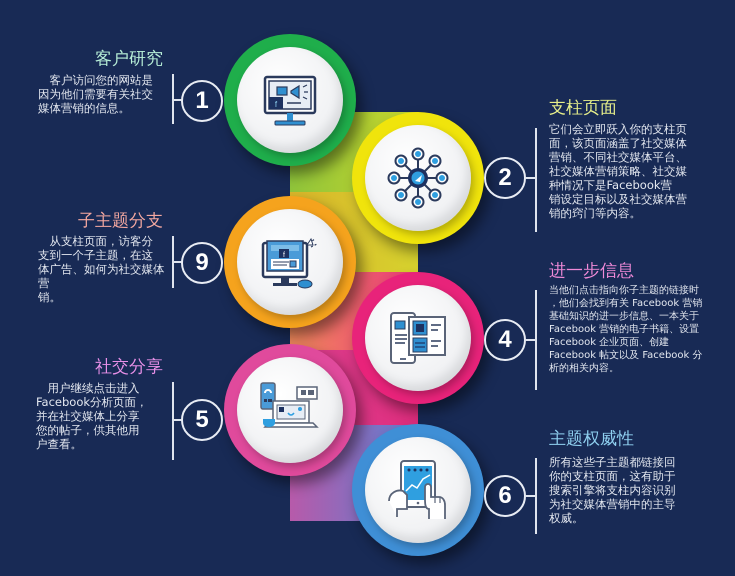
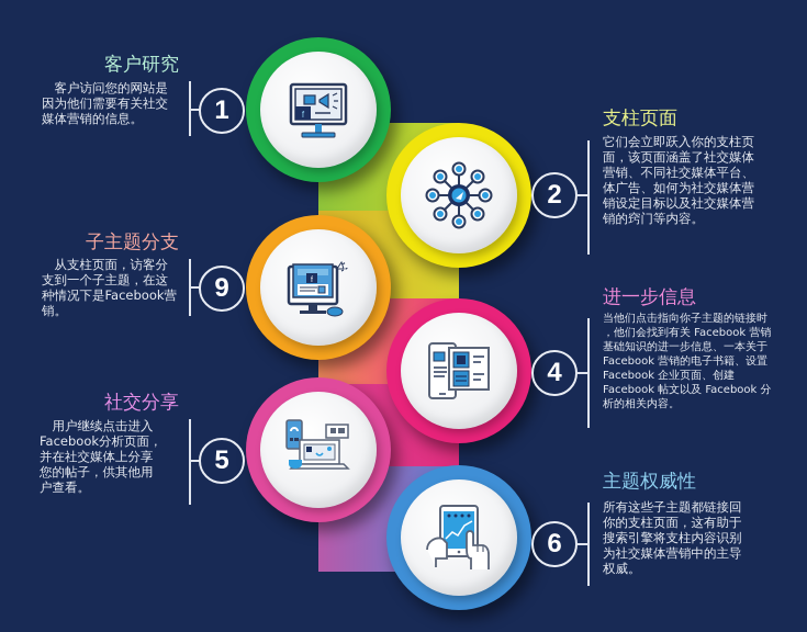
  f
  1
  9
  5
  2
  4
  6
  客户研究
  客户访问您的网站是
  因为他们需要有关社交
  媒体营销的信息。
  子主题分支
  从支柱页面，访客分
  支到一个子主题，在这
- 体广告、如何为社交媒体营
+ 种情况下是Facebook营
  销。
  社交分享
  用户继续点击进入
  Facebook分析页面，
  并在社交媒体上分享
  您的帖子，供其他用
  户查看。
  支柱页面
  它们会立即跃入你的支柱页
  面，该页面涵盖了社交媒体
  营销、不同社交媒体平台、
- 社交媒体营销策略、社交媒
- 种情况下是Facebook营
+ 体广告、如何为社交媒体营
  销设定目标以及社交媒体营
  销的窍门等内容。
  进一步信息
  当他们点击指向你子主题的链接时
  ，他们会找到有关 Facebook 营销
  基础知识的进一步信息、一本关于
  Facebook 营销的电子书籍、设置
  Facebook 企业页面、创建
  Facebook 帖文以及 Facebook 分
  析的相关内容。
  主题权威性
  所有这些子主题都链接回
  你的支柱页面，这有助于
  搜索引擎将支柱内容识别
  为社交媒体营销中的主导
  权威。
